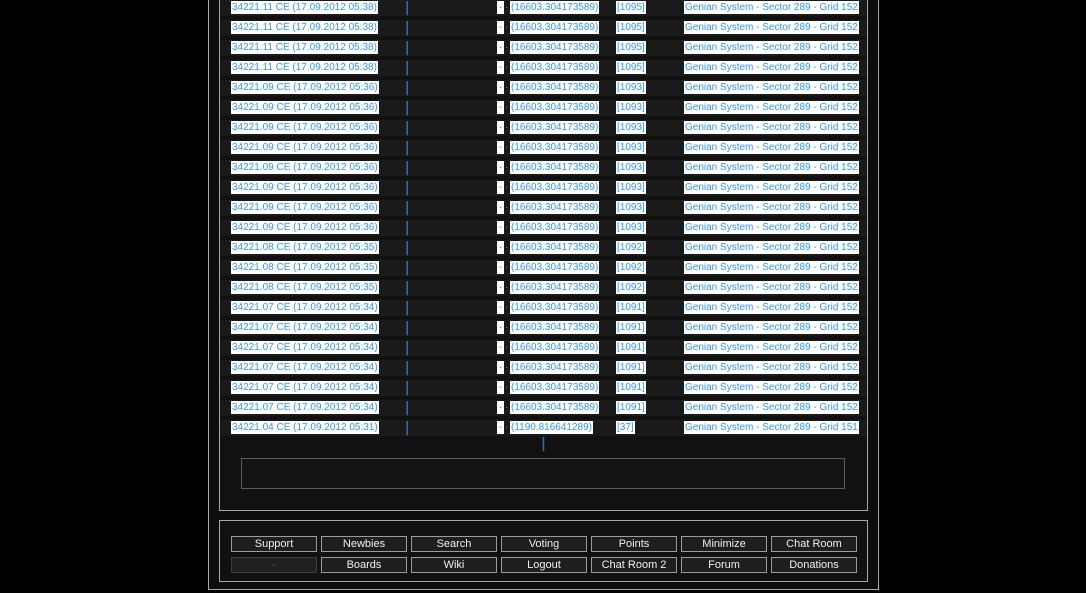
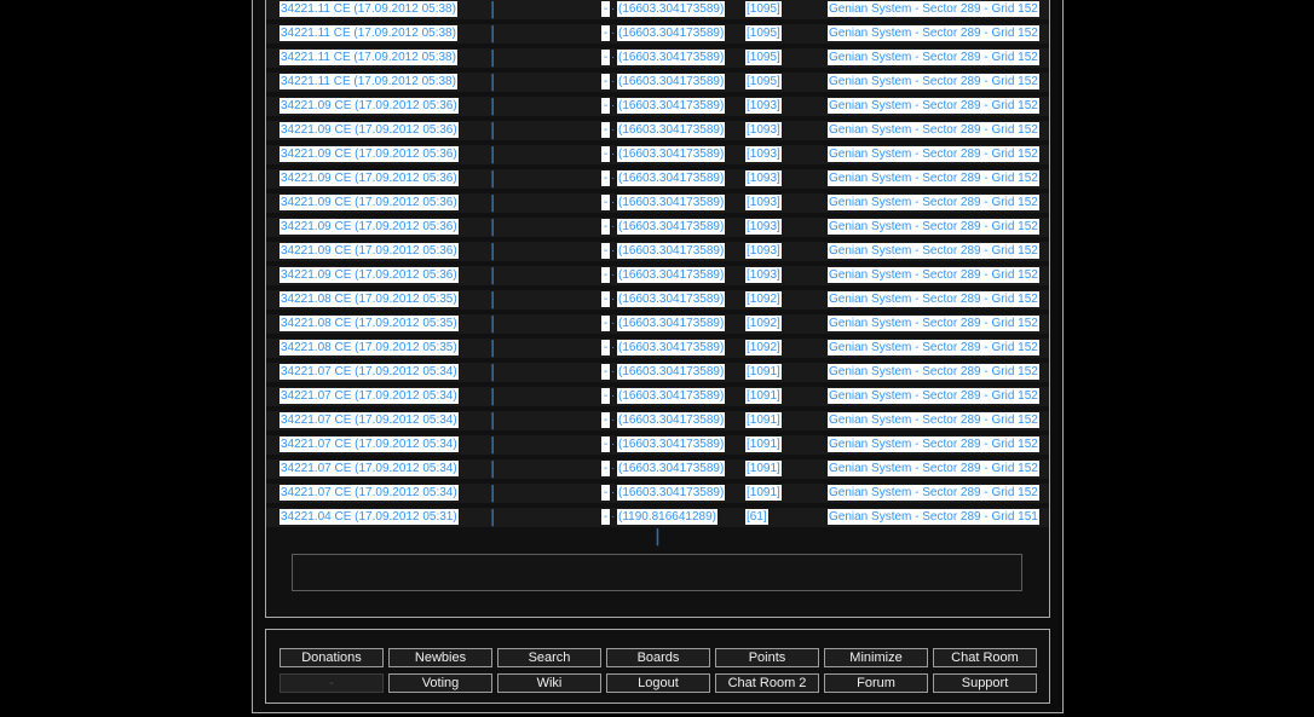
  34221.11 CE (17.09.2012 05:38)
  |
  -
  ·
  (16603.304173589)
  [1095]
  Genian System - Sector 289 - Grid 152
  34221.11 CE (17.09.2012 05:38)
  |
  -
  ·
  (16603.304173589)
  [1095]
  Genian System - Sector 289 - Grid 152
  34221.11 CE (17.09.2012 05:38)
  |
  -
  ·
  (16603.304173589)
  [1095]
  Genian System - Sector 289 - Grid 152
  34221.11 CE (17.09.2012 05:38)
  |
  -
  ·
  (16603.304173589)
  [1095]
  Genian System - Sector 289 - Grid 152
  34221.09 CE (17.09.2012 05:36)
  |
  -
  ·
  (16603.304173589)
  [1093]
  Genian System - Sector 289 - Grid 152
  34221.09 CE (17.09.2012 05:36)
  |
  -
  ·
  (16603.304173589)
  [1093]
  Genian System - Sector 289 - Grid 152
  34221.09 CE (17.09.2012 05:36)
  |
  -
  ·
  (16603.304173589)
  [1093]
  Genian System - Sector 289 - Grid 152
  34221.09 CE (17.09.2012 05:36)
  |
  -
  ·
  (16603.304173589)
  [1093]
  Genian System - Sector 289 - Grid 152
  34221.09 CE (17.09.2012 05:36)
  |
  -
  ·
  (16603.304173589)
  [1093]
  Genian System - Sector 289 - Grid 152
  34221.09 CE (17.09.2012 05:36)
  |
  -
  ·
  (16603.304173589)
  [1093]
  Genian System - Sector 289 - Grid 152
  34221.09 CE (17.09.2012 05:36)
  |
  -
  ·
  (16603.304173589)
  [1093]
  Genian System - Sector 289 - Grid 152
  34221.09 CE (17.09.2012 05:36)
  |
  -
  ·
  (16603.304173589)
  [1093]
  Genian System - Sector 289 - Grid 152
  34221.08 CE (17.09.2012 05:35)
  |
  -
  ·
  (16603.304173589)
  [1092]
  Genian System - Sector 289 - Grid 152
  34221.08 CE (17.09.2012 05:35)
  |
  -
  ·
  (16603.304173589)
  [1092]
  Genian System - Sector 289 - Grid 152
  34221.08 CE (17.09.2012 05:35)
  |
  -
  ·
  (16603.304173589)
  [1092]
  Genian System - Sector 289 - Grid 152
  34221.07 CE (17.09.2012 05:34)
  |
  -
  ·
  (16603.304173589)
  [1091]
  Genian System - Sector 289 - Grid 152
  34221.07 CE (17.09.2012 05:34)
  |
  -
  ·
  (16603.304173589)
  [1091]
  Genian System - Sector 289 - Grid 152
  34221.07 CE (17.09.2012 05:34)
  |
  -
  ·
  (16603.304173589)
  [1091]
  Genian System - Sector 289 - Grid 152
  34221.07 CE (17.09.2012 05:34)
  |
  -
  ·
  (16603.304173589)
  [1091]
  Genian System - Sector 289 - Grid 152
  34221.07 CE (17.09.2012 05:34)
  |
  -
  ·
  (16603.304173589)
  [1091]
  Genian System - Sector 289 - Grid 152
  34221.07 CE (17.09.2012 05:34)
  |
  -
  ·
  (16603.304173589)
  [1091]
  Genian System - Sector 289 - Grid 152
  34221.04 CE (17.09.2012 05:31)
  |
  -
  ·
  (1190.816641289)
- [37]
+ [61]
  Genian System - Sector 289 - Grid 151
  |
- Support
+ Donations
  Newbies
  Search
- Voting
+ Boards
  Points
  Minimize
  Chat Room
  -
- Boards
+ Voting
  Wiki
  Logout
  Chat Room 2
  Forum
- Donations
+ Support
